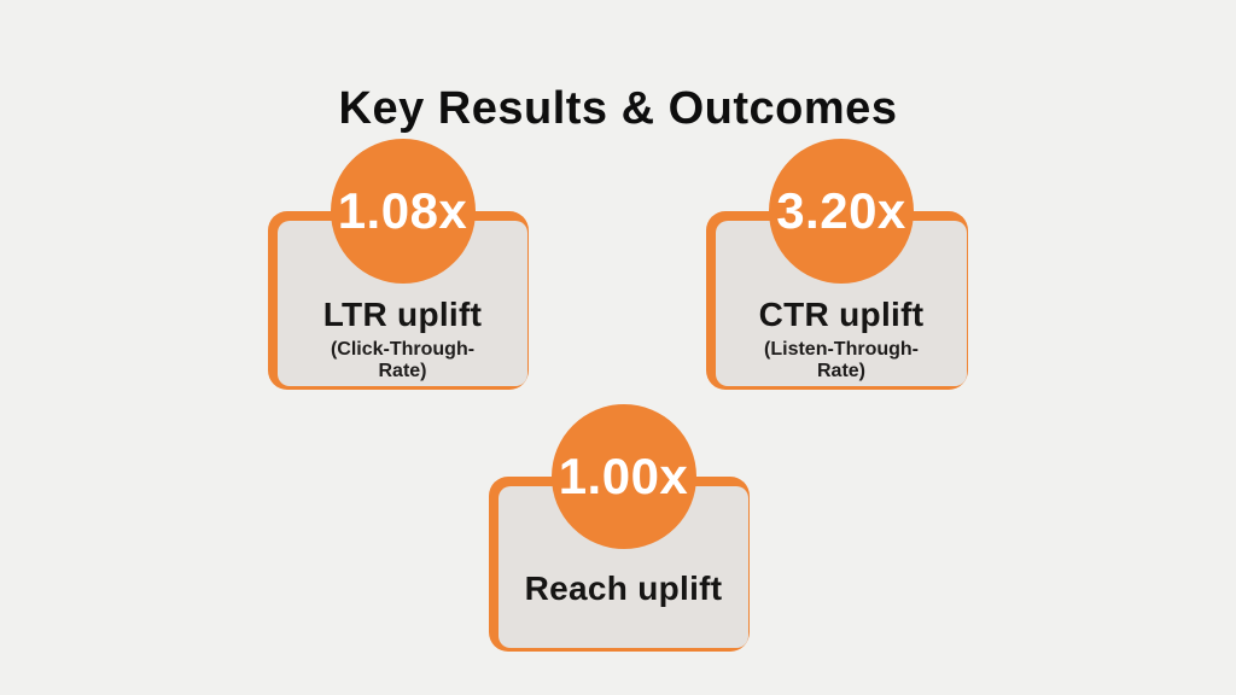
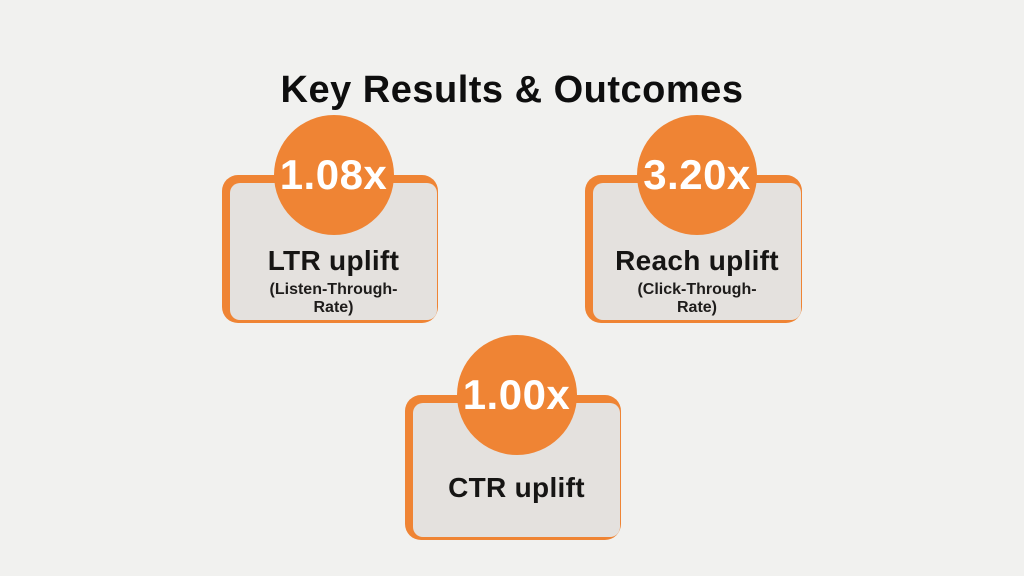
  Key Results & Outcomes
  1.08x
  LTR uplift
- (Click-Through-Rate)
+ (Listen-Through-Rate)
  3.20x
- CTR uplift
+ Reach uplift
- (Listen-Through-Rate)
+ (Click-Through-Rate)
  1.00x
- Reach uplift
+ CTR uplift
